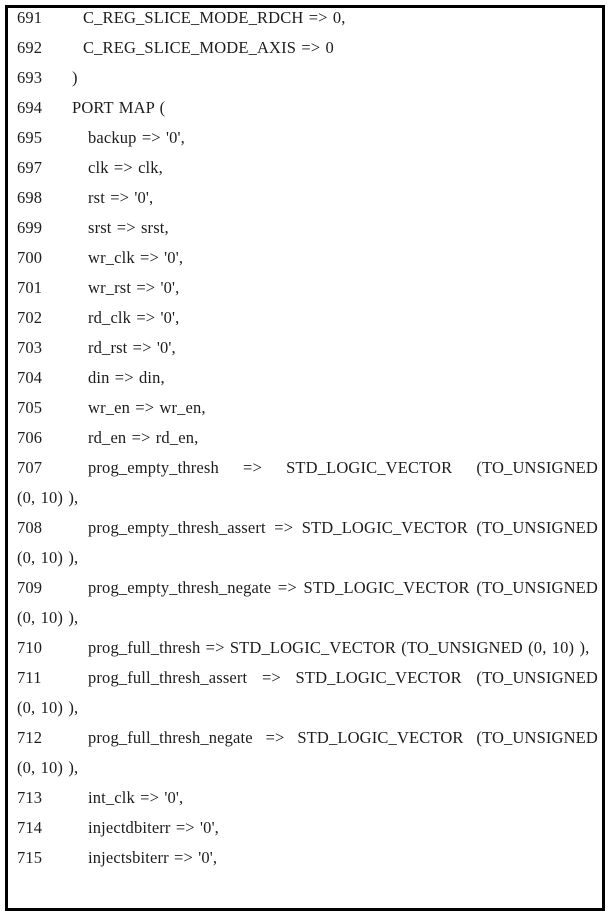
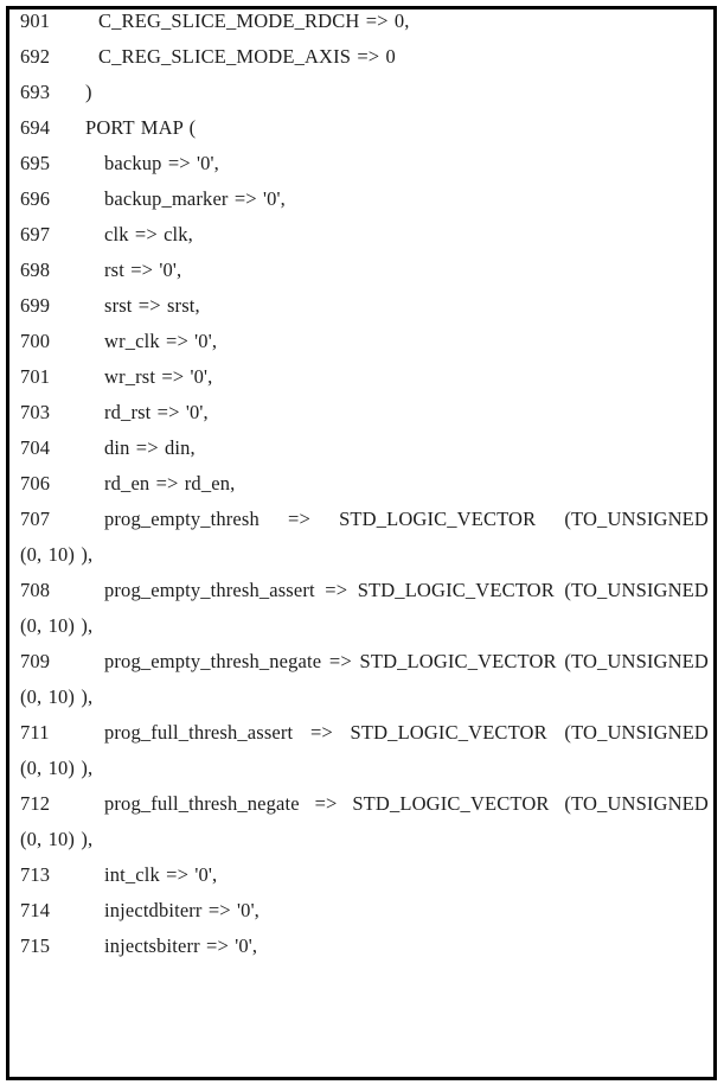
- 691
+ 901
  C_REG_SLICE_MODE_RDCH => 0,
  692
  C_REG_SLICE_MODE_AXIS => 0
  693
  )
  694
  PORT MAP (
  695
  backup => '0',
+ 696
+ backup_marker => '0',
  697
  clk => clk,
  698
  rst => '0',
  699
  srst => srst,
  700
  wr_clk => '0',
  701
  wr_rst => '0',
- 702
- rd_clk => '0',
  703
  rd_rst => '0',
  704
  din => din,
- 705
- wr_en => wr_en,
  706
  rd_en => rd_en,
  707
  prog_empty_thresh
  =>
  STD_LOGIC_VECTOR
  (TO_UNSIGNED
  (0, 10) ),
  708
  prog_empty_thresh_assert
  =>
  STD_LOGIC_VECTOR
  (TO_UNSIGNED
  (0, 10) ),
  709
  prog_empty_thresh_negate
  =>
  STD_LOGIC_VECTOR
  (TO_UNSIGNED
  (0, 10) ),
- 710
- prog_full_thresh => STD_LOGIC_VECTOR (TO_UNSIGNED (0, 10) ),
  711
  prog_full_thresh_assert
  =>
  STD_LOGIC_VECTOR
  (TO_UNSIGNED
  (0, 10) ),
  712
  prog_full_thresh_negate
  =>
  STD_LOGIC_VECTOR
  (TO_UNSIGNED
  (0, 10) ),
  713
  int_clk => '0',
  714
  injectdbiterr => '0',
  715
  injectsbiterr => '0',
